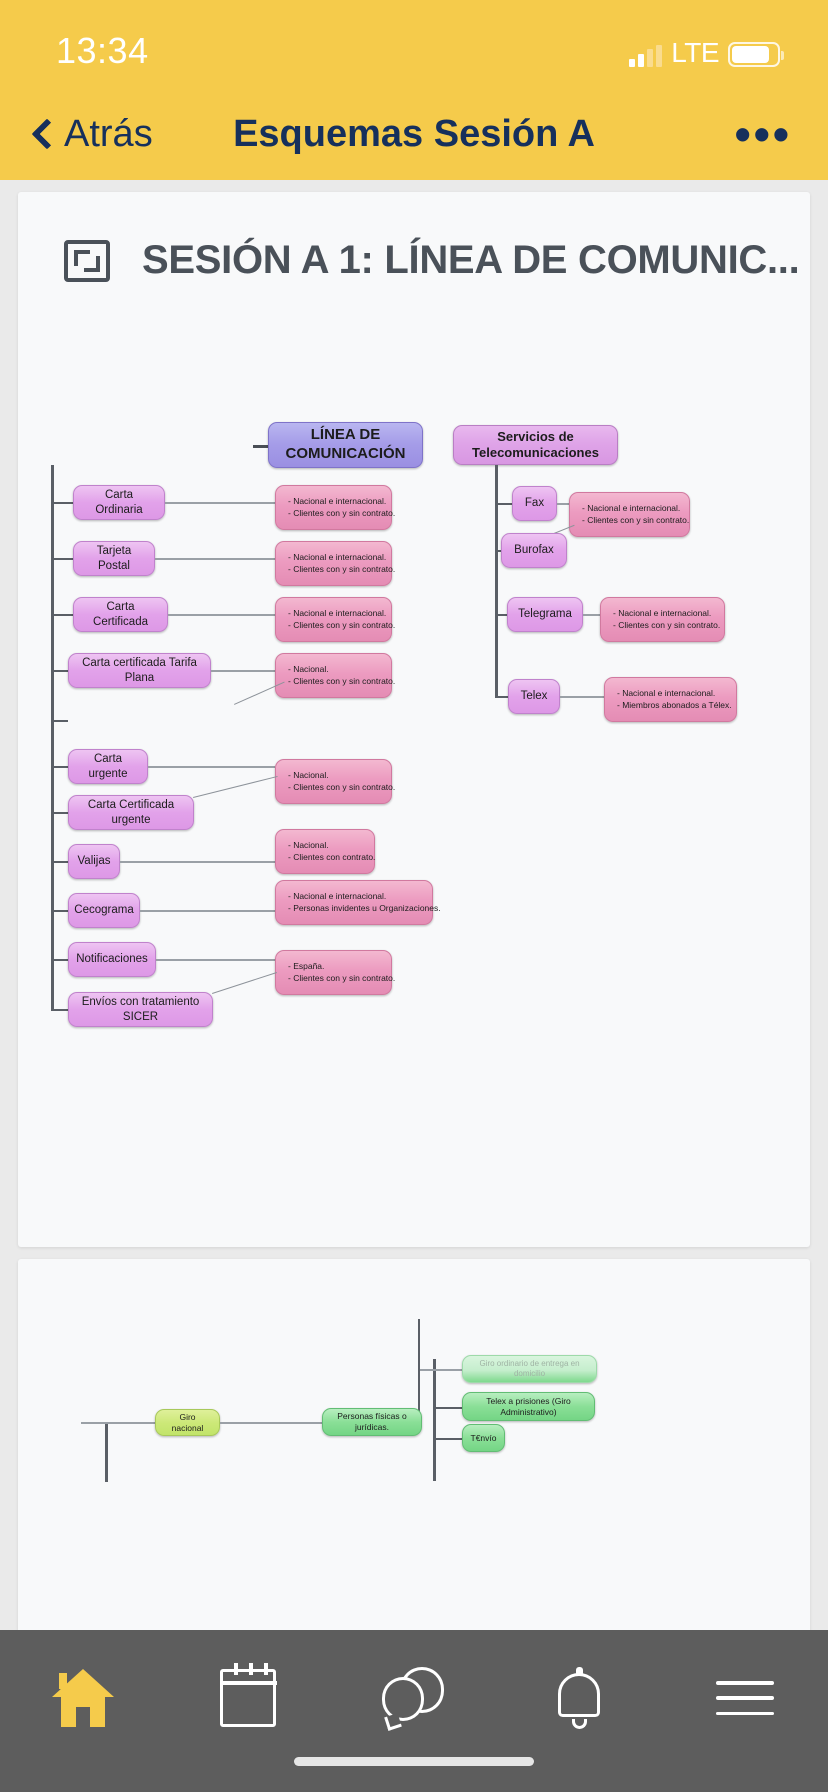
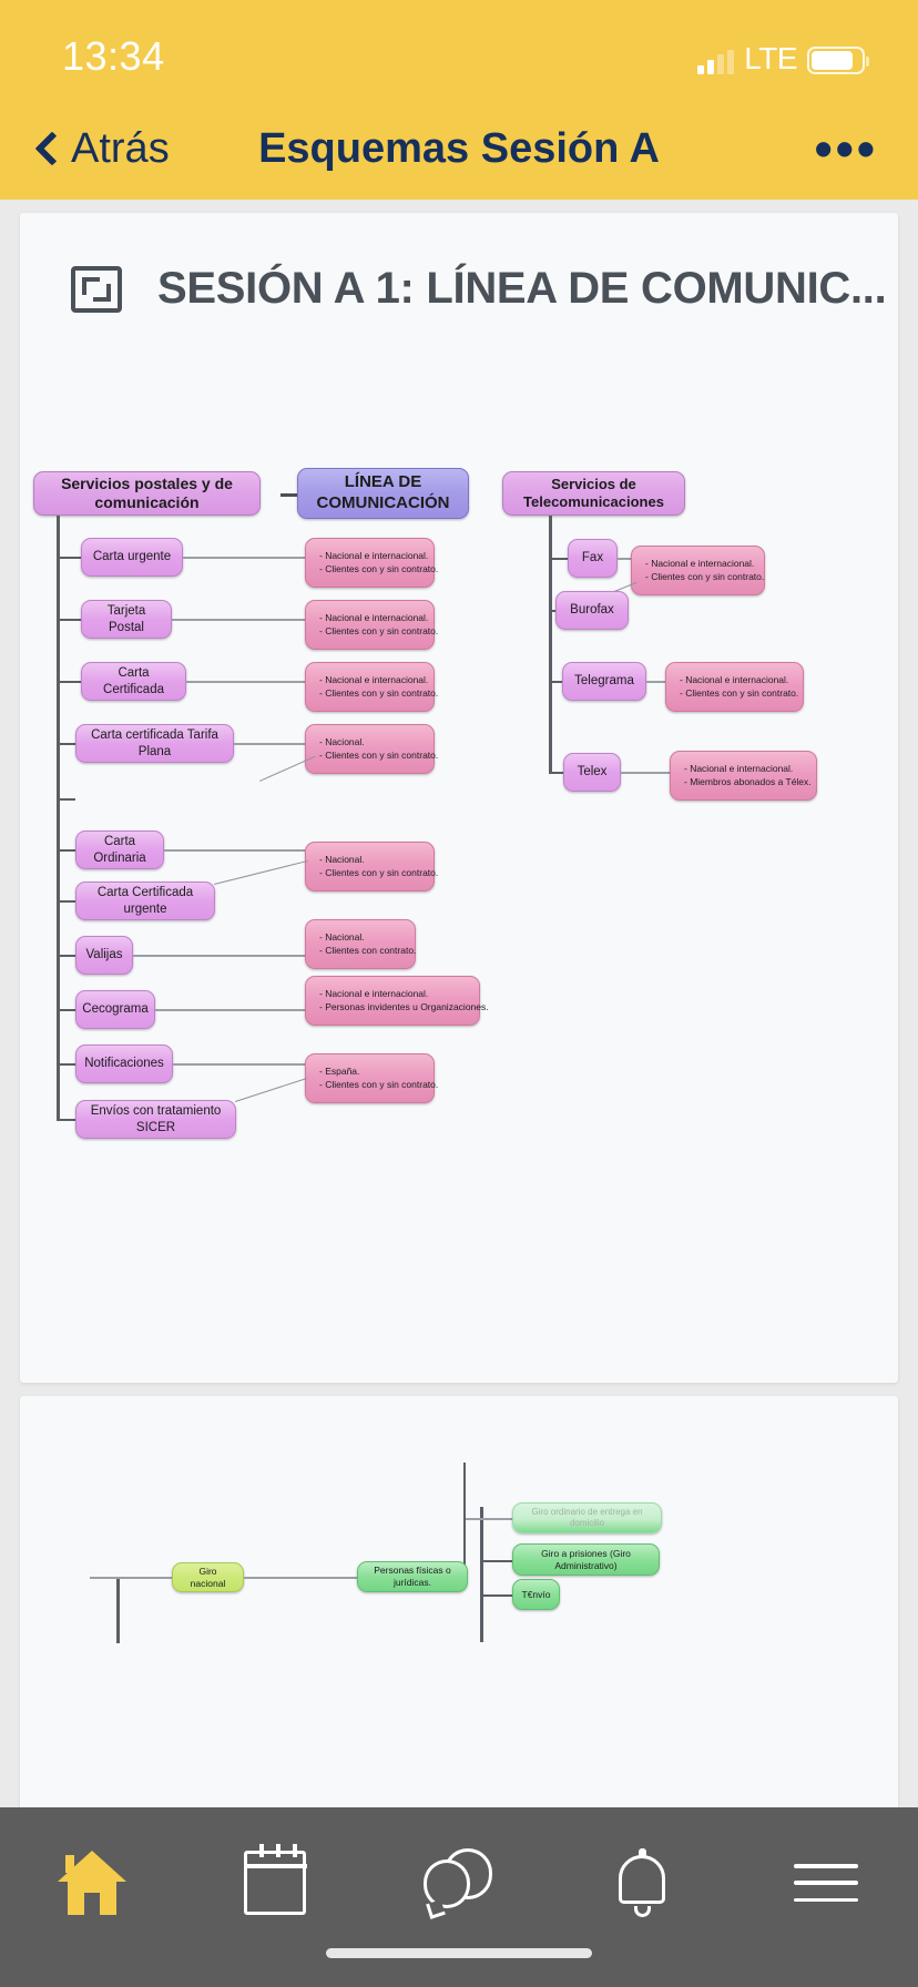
  13:34
  LTE
  Atrás
  Esquemas Sesión A
  •••
  SESIÓN A 1: LÍNEA DE COMUNIC...
+ Servicios postales y de comunicación
  LÍNEA DE COMUNICACIÓN
  Servicios de Telecomunicaciones
- Carta Ordinaria
+ Carta urgente
  - Nacional e internacional.
  - Clientes con y sin contrato.
  Tarjeta Postal
  - Nacional e internacional.
  - Clientes con y sin contrato.
  Carta Certificada
  - Nacional e internacional.
  - Clientes con y sin contrato.
  Carta certificada Tarifa Plana
  - Nacional.
  - Clientes con y sin contrato.
- Carta urgente
+ Carta Ordinaria
  - Nacional.
  - Clientes con y sin contrato.
  Carta Certificada urgente
  Valijas
  - Nacional.
  - Clientes con contrato.
  Cecograma
  - Nacional e internacional.
  - Personas invidentes u Organizaciones.
  Notificaciones
  - España.
  - Clientes con y sin contrato.
  Envíos con tratamiento SICER
  Fax
  - Nacional e internacional.
  - Clientes con y sin contrato.
  Burofax
  Telegrama
  - Nacional e internacional.
  - Clientes con y sin contrato.
  Telex
  - Nacional e internacional.
  - Miembros abonados a Télex.
  Giro ordinario de entrega en domicilio
- Telex a prisiones (Giro Administrativo)
+ Giro a prisiones (Giro Administrativo)
  T€nvío
  Giro nacional
  Personas físicas o jurídicas.
